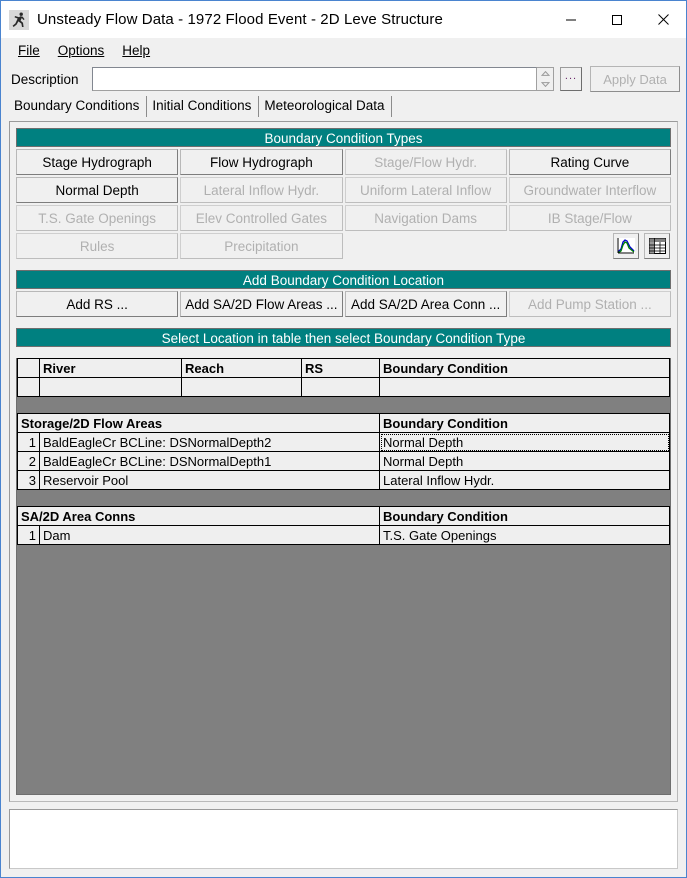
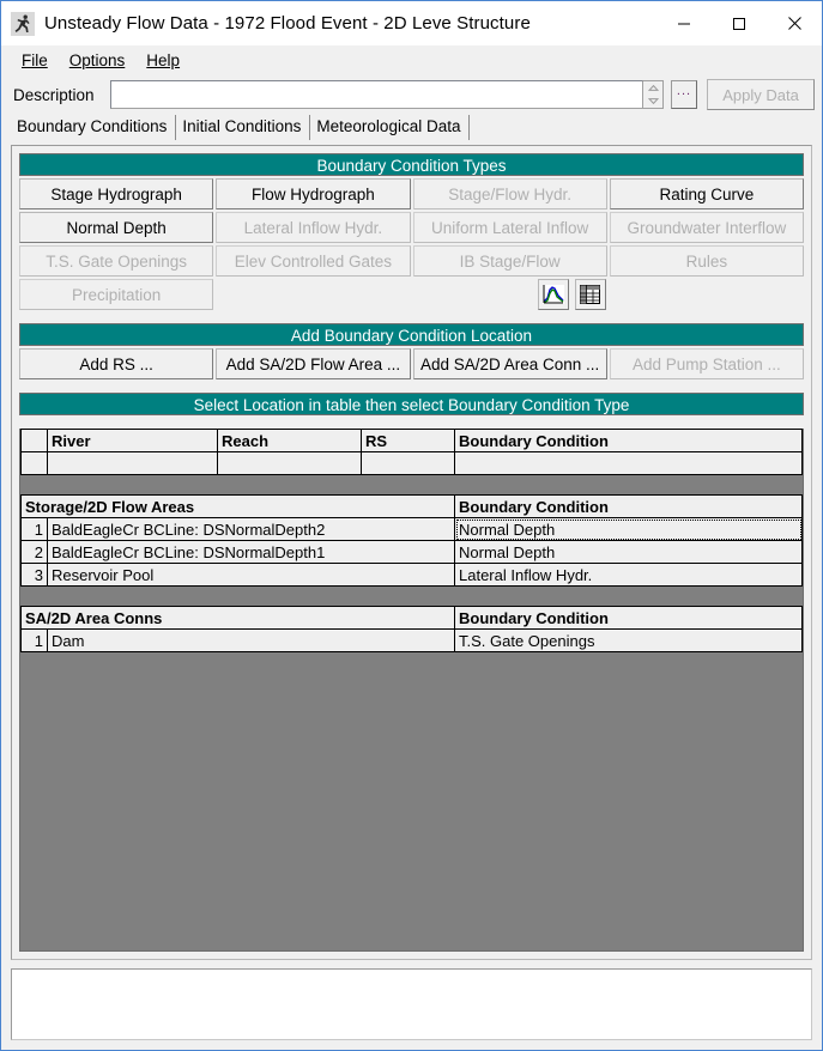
  Unsteady Flow Data - 1972 Flood Event - 2D Leve Structure
  File
  Options
  Help
  Description
  ...
  Apply Data
  Boundary Conditions
  Initial Conditions
  Meteorological Data
  Boundary Condition Types
  Stage Hydrograph
  Flow Hydrograph
  Stage/Flow Hydr.
  Rating Curve
  Normal Depth
  Lateral Inflow Hydr.
  Uniform Lateral Inflow
  Groundwater Interflow
  T.S. Gate Openings
  Elev Controlled Gates
- Navigation Dams
  IB Stage/Flow
  Rules
  Precipitation
  Add Boundary Condition Location
  Add RS ...
- Add SA/2D Flow Areas ...
+ Add SA/2D Flow Area ...
  Add SA/2D Area Conn ...
  Add Pump Station ...
  Select Location in table then select Boundary Condition Type
  	River	Reach	RS	Boundary Condition
  Storage/2D Flow Areas	Boundary Condition
  1	BaldEagleCr BCLine: DSNormalDepth2	Normal Depth
  2	BaldEagleCr BCLine: DSNormalDepth1	Normal Depth
  3	Reservoir Pool	Lateral Inflow Hydr.
  SA/2D Area Conns	Boundary Condition
  1	Dam	T.S. Gate Openings
